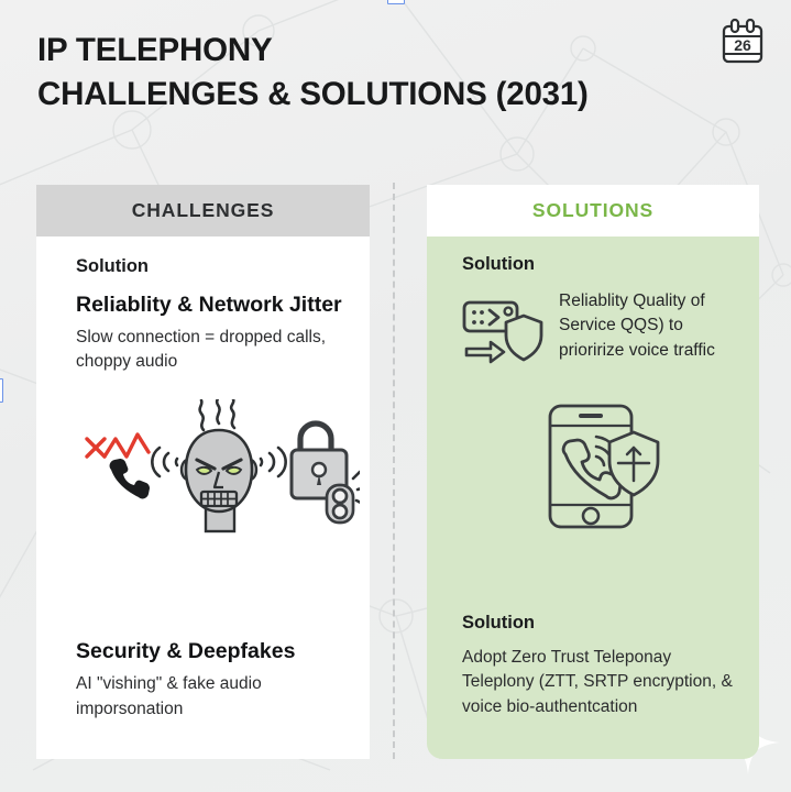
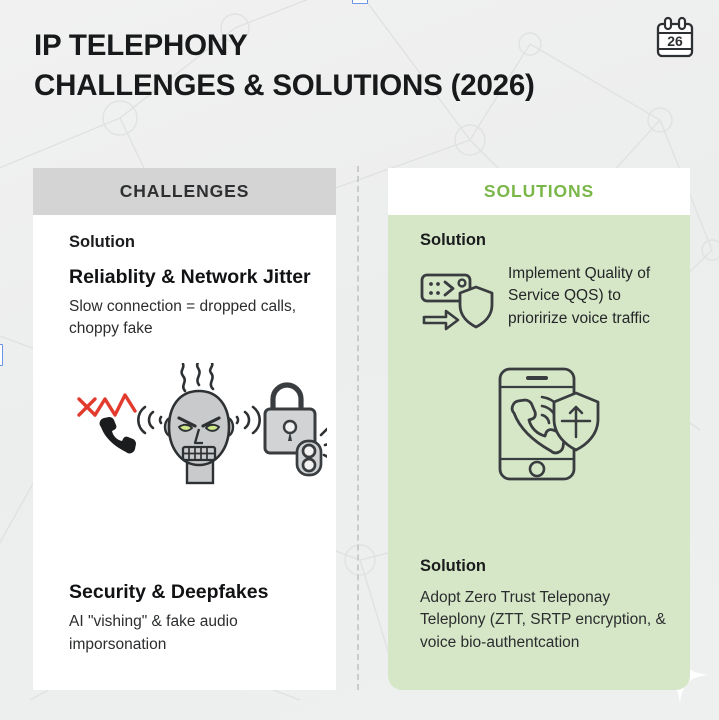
  IP TELEPHONY
- CHALLENGES & SOLUTIONS (2031)
+ CHALLENGES & SOLUTIONS (2026)
  26
  CHALLENGES
  Solution
  Reliablity & Network Jitter
- Slow connection = dropped calls, choppy audio
+ Slow connection = dropped calls, choppy fake
  Security & Deepfakes
  AI "vishing" & fake audio imporsonation
  SOLUTIONS
  Solution
- Reliablity Quality of Service QQS) to prioririze voice traffic
+ Implement Quality of Service QQS) to prioririze voice traffic
  Solution
  Adopt Zero Trust Teleponay Teleplony (ZTT, SRTP encryption, & voice bio-authentcation
